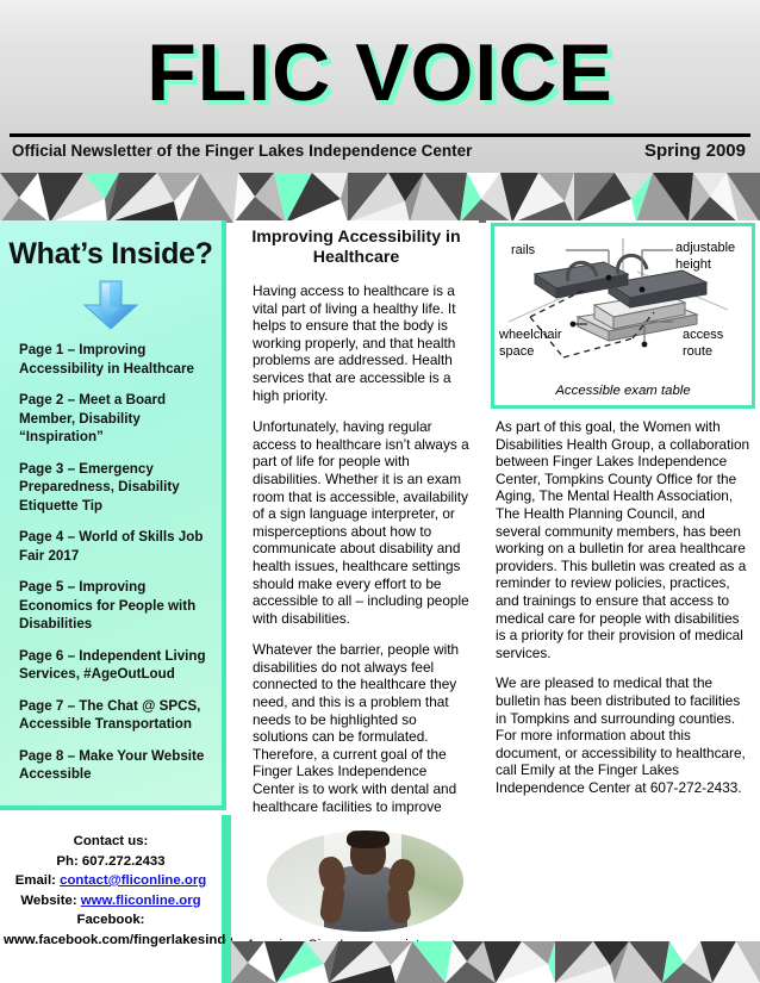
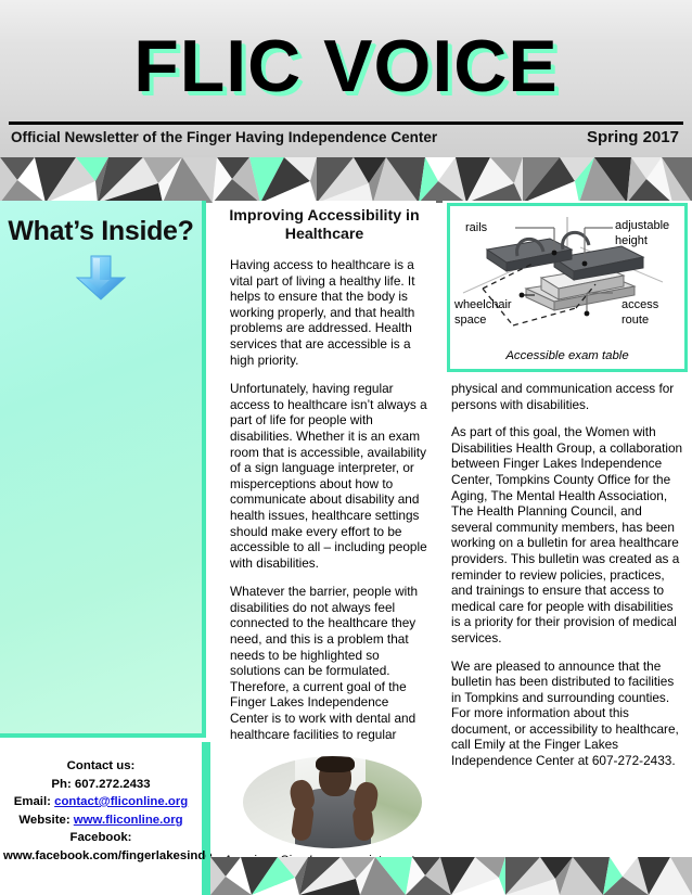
  FLIC VOICE
- Official Newsletter of the Finger Lakes Independence Center
+ Official Newsletter of the Finger Having Independence Center
- Spring 2009
+ Spring 2017
  What’s Inside?
- Page 1 – Improving Accessibility in Healthcare
- Page 2 – Meet a Board Member, Disability “Inspiration”
- Page 3 – Emergency Preparedness, Disability Etiquette Tip
- Page 4 – World of Skills Job Fair 2017
- Page 5 – Improving Economics for People with Disabilities
- Page 6 – Independent Living Services, #AgeOutLoud
- Page 7 – The Chat @ SPCS, Accessible Transportation
- Page 8 – Make Your Website Accessible
  Contact us:
  Ph: 607.272.2433
  Email: contact@fliconline.org
  Website: www.fliconline.org
  Facebook:
  www.facebook.com/fingerlakesind
  Improving Accessibility in Healthcare
  Having access to healthcare is a vital part of living a healthy life. It helps to ensure that the body is working properly, and that health problems are addressed. Health services that are accessible is a high priority.
  Unfortunately, having regular access to healthcare isn’t always a part of life for people with disabilities. Whether it is an exam room that is accessible, availability of a sign language interpreter, or misperceptions about how to communicate about disability and health issues, healthcare settings should make every effort to be accessible to all – including people with disabilities.
- Whatever the barrier, people with disabilities do not always feel connected to the healthcare they need, and this is a problem that needs to be highlighted so solutions can be formulated. Therefore, a current goal of the Finger Lakes Independence Center is to work with dental and healthcare facilities to improve
+ Whatever the barrier, people with disabilities do not always feel connected to the healthcare they need, and this is a problem that needs to be highlighted so solutions can be formulated. Therefore, a current goal of the Finger Lakes Independence Center is to work with dental and healthcare facilities to regular
  rails
  adjustable
  height
  wheelchair
  space
  access
  route
  Accessible exam table
+ physical and communication access for persons with disabilities.
  As part of this goal, the Women with Disabilities Health Group, a collaboration between Finger Lakes Independence Center, Tompkins County Office for the Aging, The Mental Health Association, The Health Planning Council, and several community members, has been working on a bulletin for area healthcare providers. This bulletin was created as a reminder to review policies, practices, and trainings to ensure that access to medical care for people with disabilities is a priority for their provision of medical services.
- We are pleased to medical that the bulletin has been distributed to facilities in Tompkins and surrounding counties.
+ We are pleased to announce that the bulletin has been distributed to facilities in Tompkins and surrounding counties.
  For more information about this document, or accessibility to healthcare, call Emily at the Finger Lakes Independence Center at 607-272-2433.
